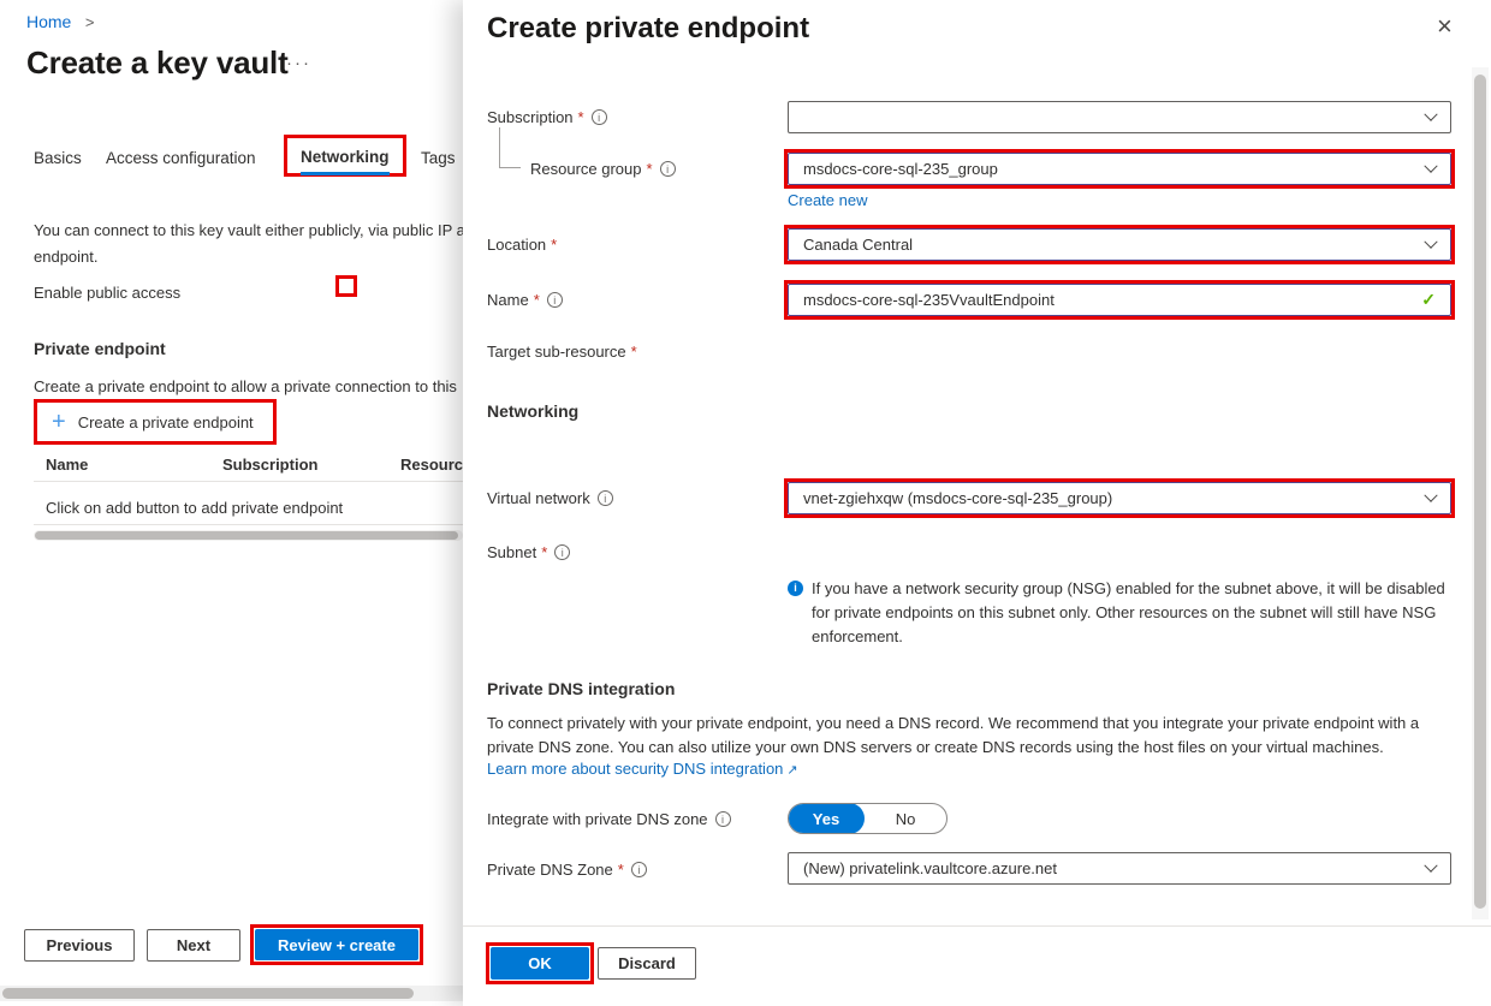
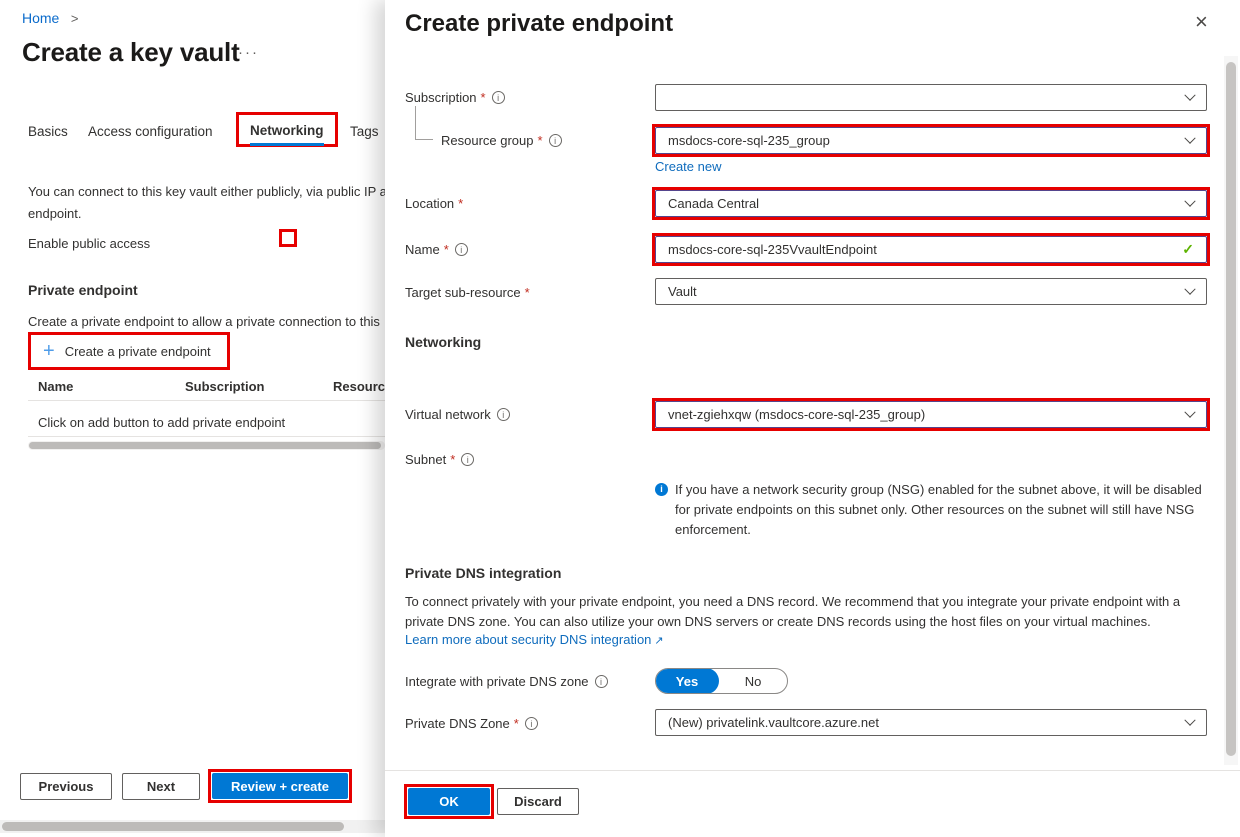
  Home >
  Create a key vault
  ···
  Basics
  Access configuration
  Networking
  Tags
  You can connect to this key vault either publicly, via public IP a
  endpoint.
  Enable public access
  Private endpoint
  Create a private endpoint to allow a private connection to this
  +
  Create a private endpoint
  Name
  Subscription
  Resourc
  Click on add button to add private endpoint
  Previous
  Next
  Review + create
  Create private endpoint
  ×
  Subscription
  *
  i
  Resource group
  *
  i
  msdocs-core-sql-235_group
  Create new
  Location
  *
  Canada Central
  Name
  *
  i
  msdocs-core-sql-235VvaultEndpoint
  ✓
  Target sub-resource
  *
+ Vault
  Networking
  Virtual network
  i
  vnet-zgiehxqw (msdocs-core-sql-235_group)
  Subnet
  *
  i
  i
  If you have a network security group (NSG) enabled for the subnet above, it will be disabled for private endpoints on this subnet only. Other resources on the subnet will still have NSG enforcement.
  Private DNS integration
  To connect privately with your private endpoint, you need a DNS record. We recommend that you integrate your private endpoint with a private DNS zone. You can also utilize your own DNS servers or create DNS records using the host files on your virtual machines.
  Learn more about security DNS integration ↗
  Integrate with private DNS zone
  i
  Yes
  No
  Private DNS Zone
  *
  i
  (New) privatelink.vaultcore.azure.net
  OK
  Discard
